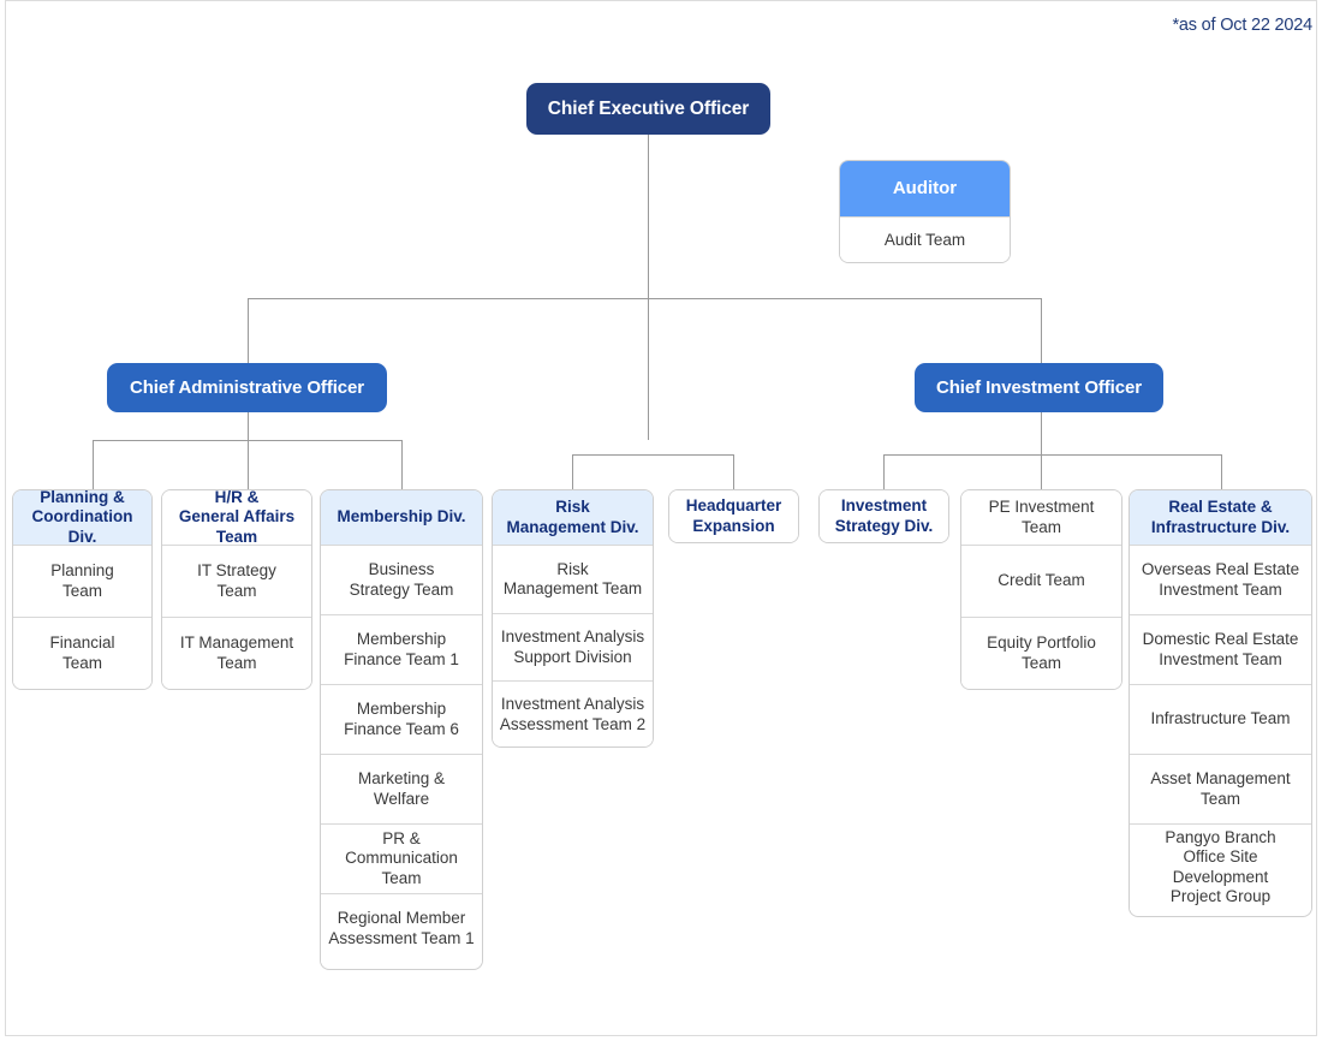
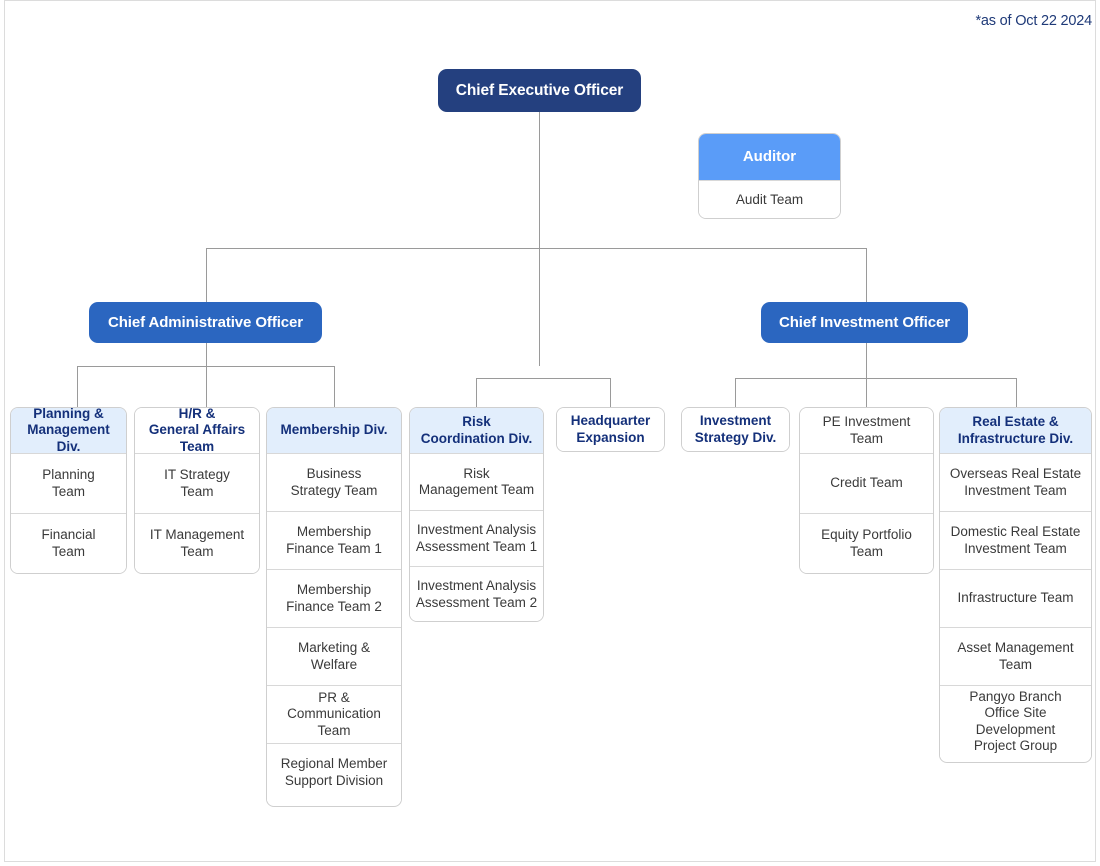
  *as of Oct 22 2024
  Chief Executive Officer
  Chief Administrative Officer
  Chief Investment Officer
  Auditor
  Audit Team
  Planning &
- Coordination Div.
+ Management Div.
  Planning
  Team
  Financial
  Team
  H/R &
  General Affairs Team
  IT Strategy
  Team
  IT Management
  Team
  Membership Div.
  Business
  Strategy Team
  Membership
  Finance Team 1
  Membership
- Finance Team 6
+ Finance Team 2
  Marketing &
  Welfare
  PR & Communication
  Team
  Regional Member
- Assessment Team 1
+ Support Division
  Risk
- Management Div.
+ Coordination Div.
  Risk
  Management Team
  Investment Analysis
- Support Division
+ Assessment Team 1
  Investment Analysis
  Assessment Team 2
  Headquarter
  Expansion
  Investment
  Strategy Div.
  PE Investment
  Team
  Credit Team
  Equity Portfolio
  Team
  Real Estate &
  Infrastructure Div.
  Overseas Real Estate
  Investment Team
  Domestic Real Estate
  Investment Team
  Infrastructure Team
  Asset Management
  Team
  Pangyo Branch
  Office Site Development
  Project Group
